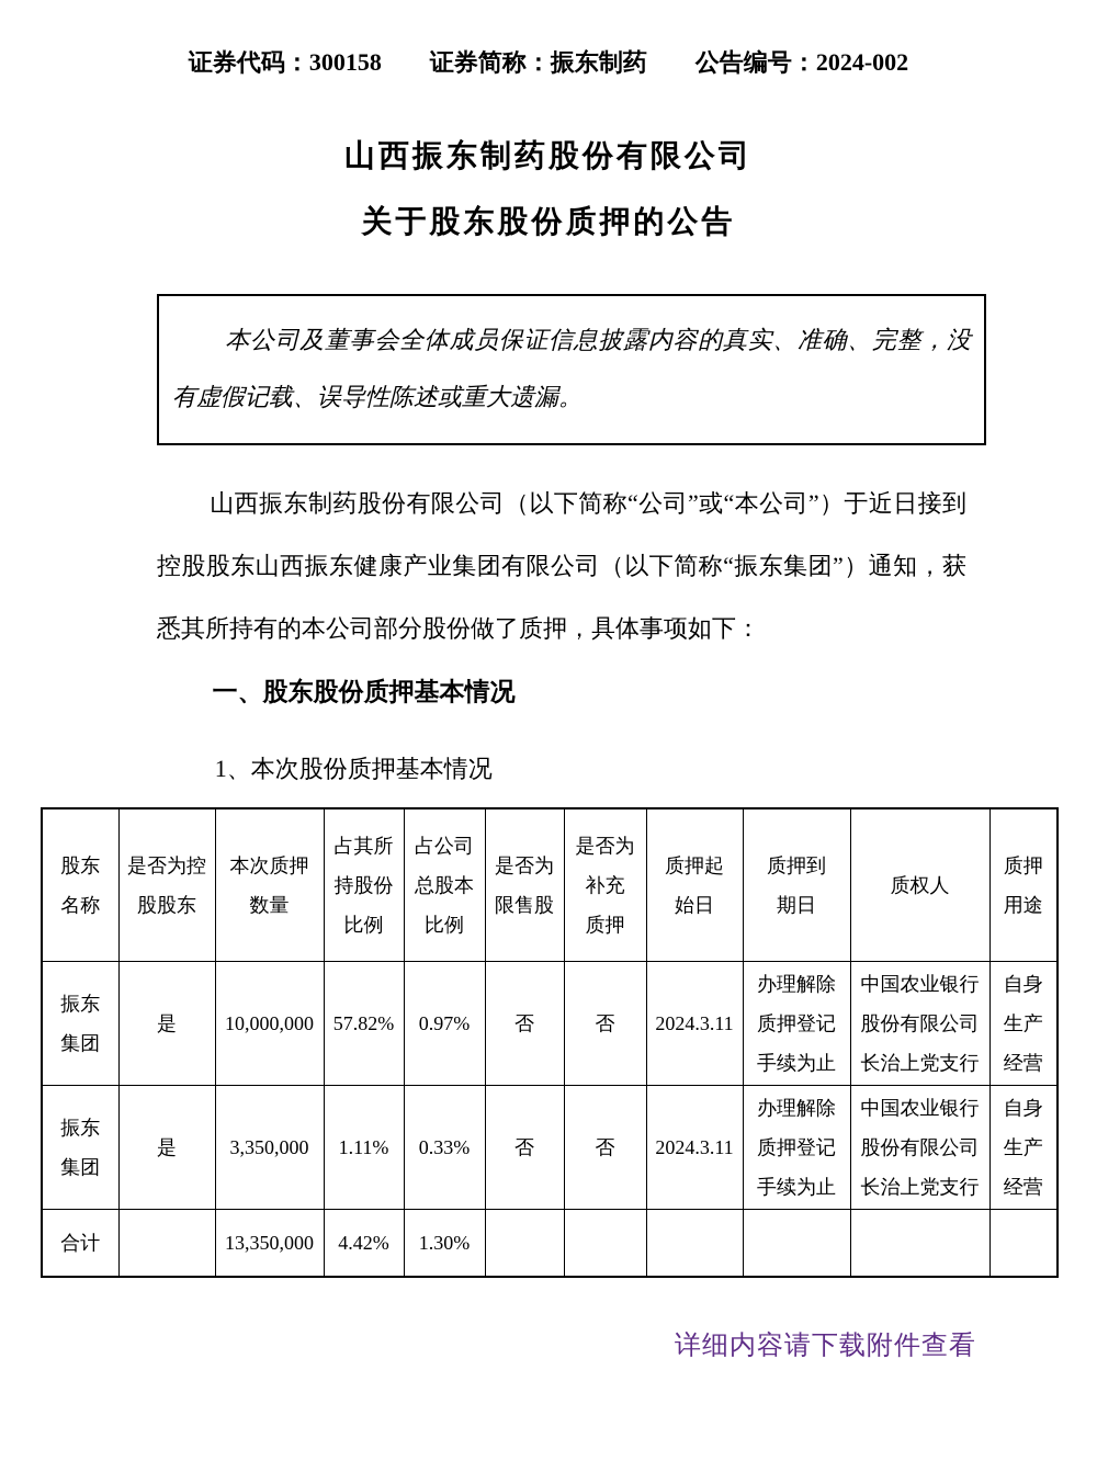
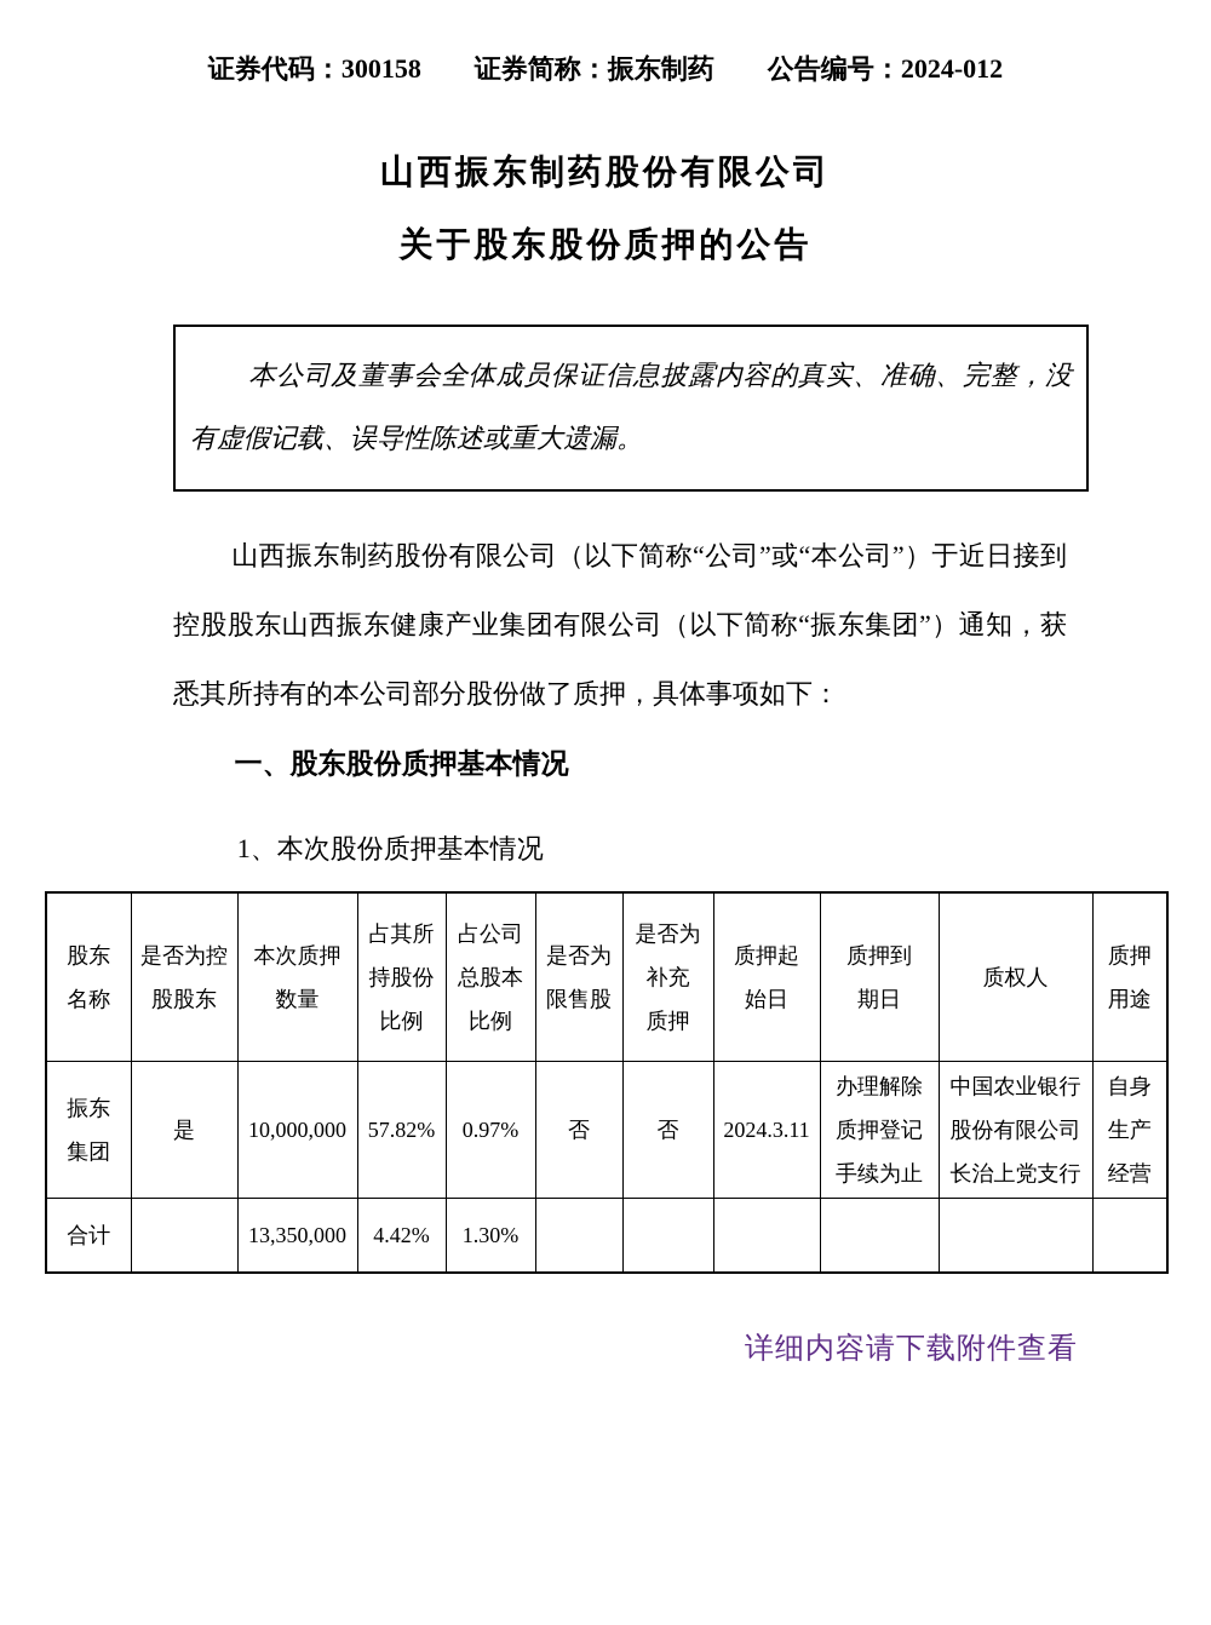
  证券代码：300158
  证券简称：振东制药
- 公告编号：2024-002
+ 公告编号：2024-012
  山西振东制药股份有限公司
  关于股东股份质押的公告
  本公司及董事会全体成员保证信息披露内容的真实、准确、完整，没有虚假记载、误导性陈述或重大遗漏。
  山西振东制药股份有限公司（以下简称“公司”或“本公司”）于近日接到控股股东山西振东健康产业集团有限公司（以下简称“振东集团”）通知，获悉其所持有的本公司部分股份做了质押，具体事项如下：
  一、股东股份质押基本情况
  1、本次股份质押基本情况
  股东 名称	是否为控 股股东	本次质押 数量	占其所 持股份 比例	占公司 总股本 比例	是否为 限售股	是否为 补充 质押	质押起 始日	质押到 期日	质权人	质押 用途
  振东 集团	是	10,000,000	57.82%	0.97%	否	否	2024.3.11	办理解除 质押登记 手续为止	中国农业银行 股份有限公司 长治上党支行	自身 生产 经营
- 振东 集团	是	3,350,000	1.11%	0.33%	否	否	2024.3.11	办理解除 质押登记 手续为止	中国农业银行 股份有限公司 长治上党支行	自身 生产 经营
  合计		13,350,000	4.42%	1.30%
  详细内容请下载附件查看
